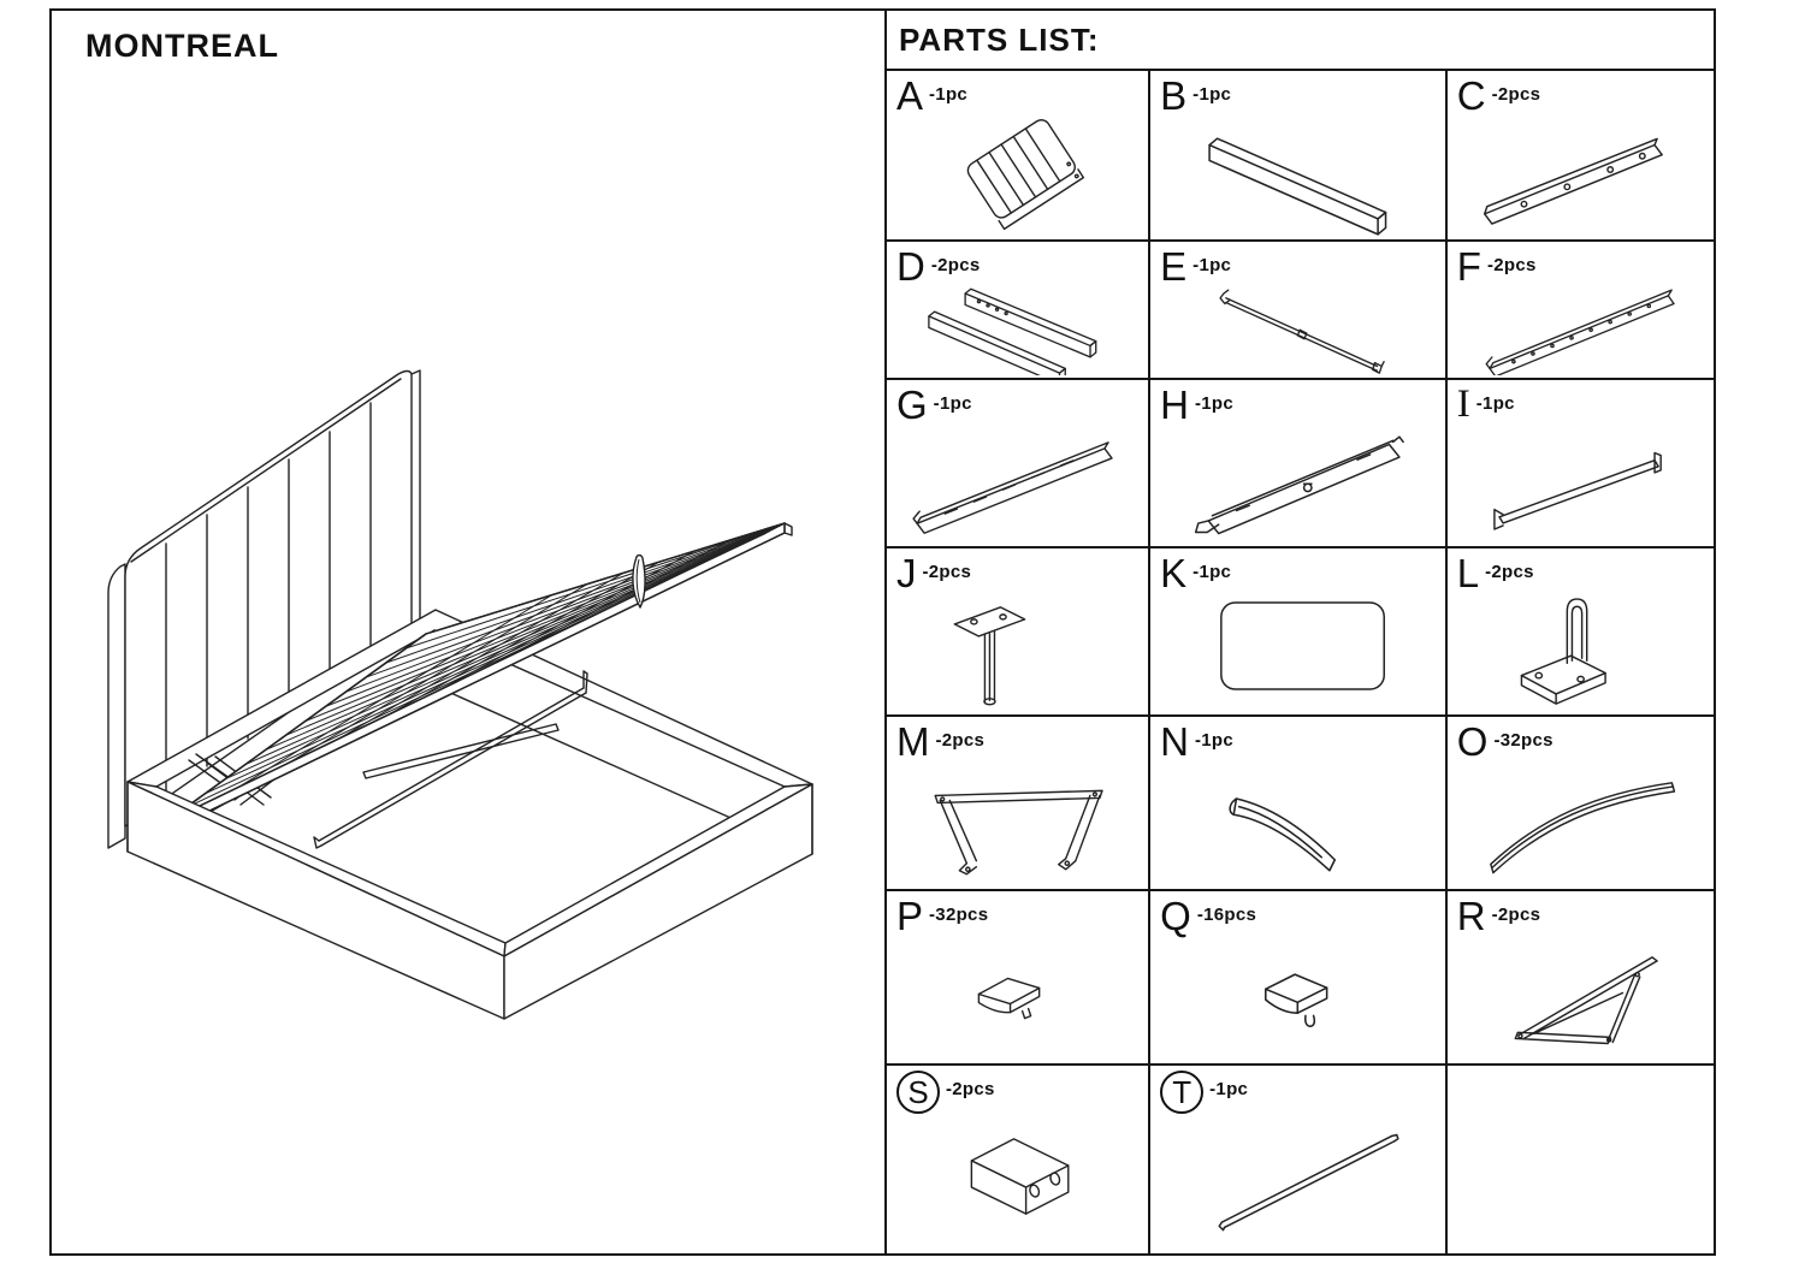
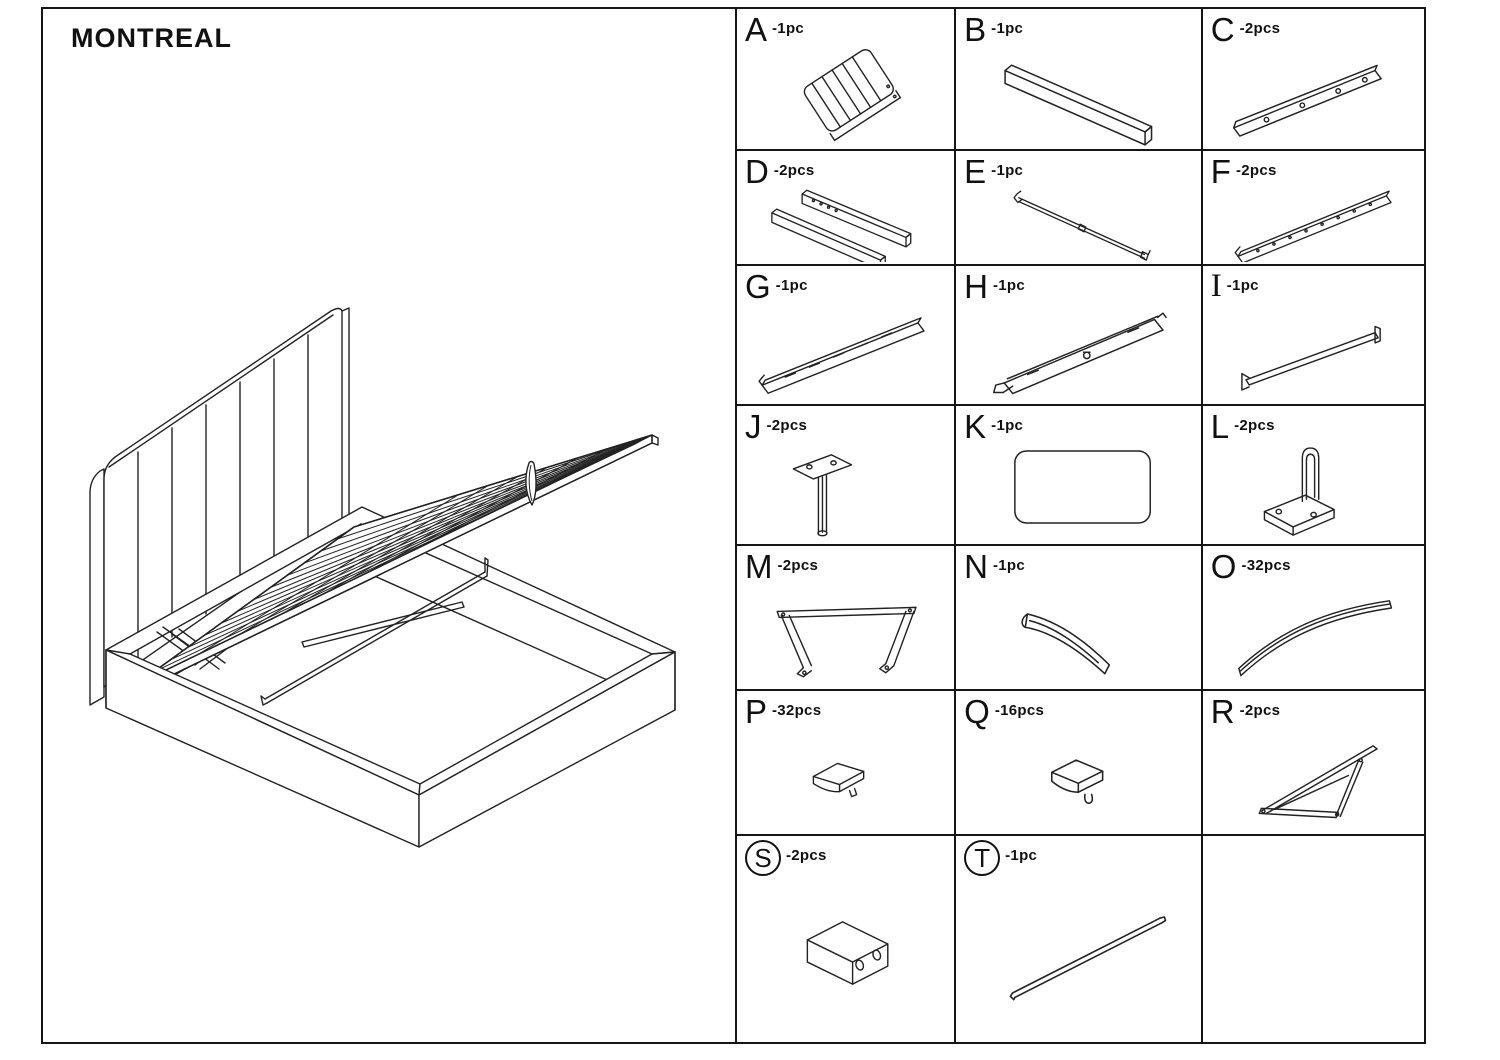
  MONTREAL
- PARTS LIST:
  A
  -1pc
  B
  -1pc
  C
  -2pcs
  D
  -2pcs
  E
  -1pc
  F
  -2pcs
  G
  -1pc
  H
  -1pc
  I
  -1pc
  J
  -2pcs
  K
  -1pc
  L
  -2pcs
  M
  -2pcs
  N
  -1pc
  O
  -32pcs
  P
  -32pcs
  Q
  -16pcs
  R
  -2pcs
  S
  -2pcs
  T
  -1pc
